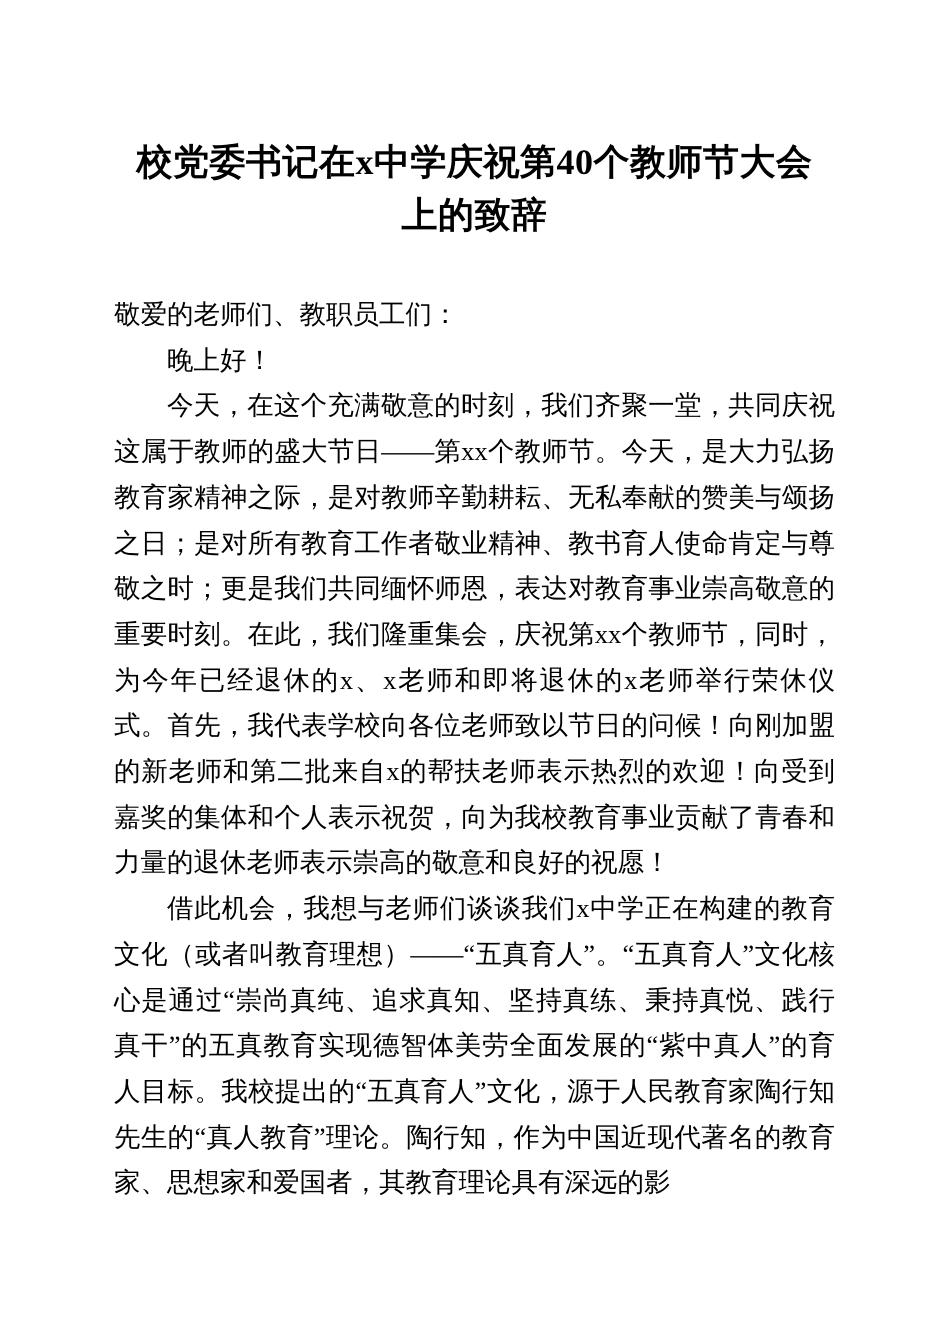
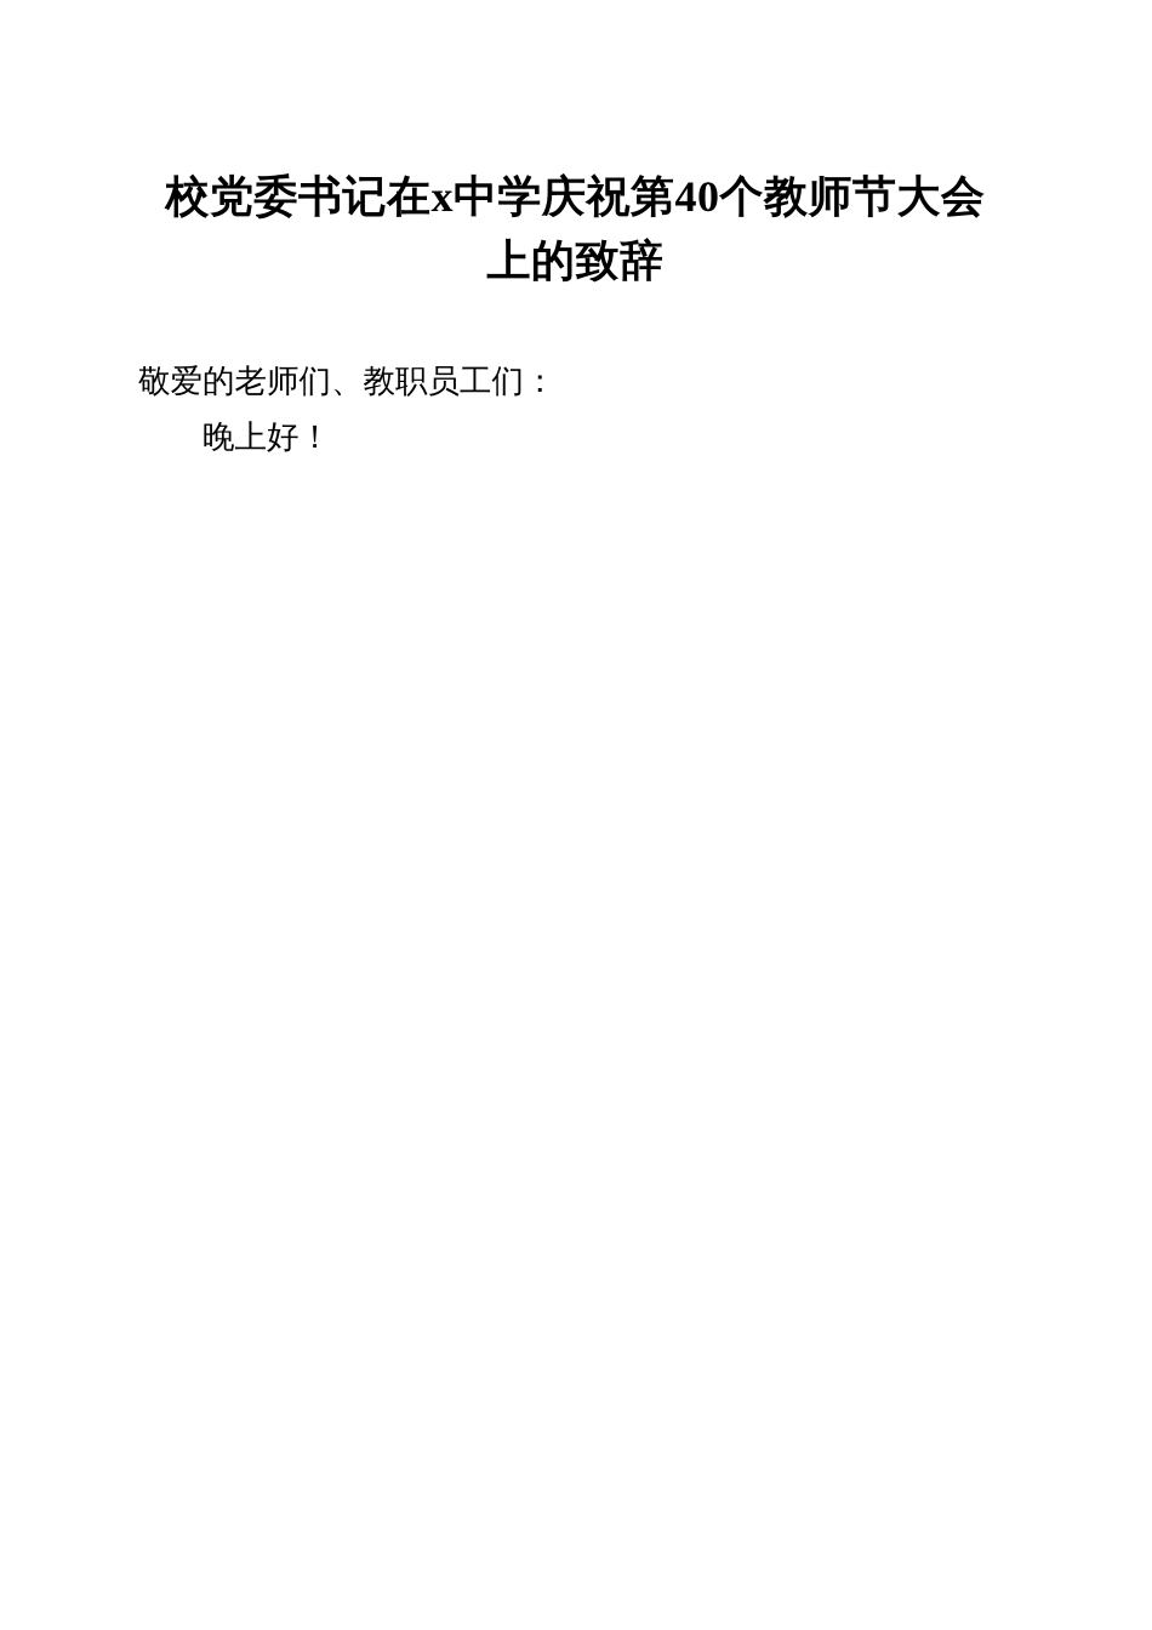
  校党委书记在x中学庆祝第40个教师节大会上的致辞
  敬爱的老师们、教职员工们：
  晚上好！
- 今天，在这个充满敬意的时刻，我们齐聚一堂，共同庆祝这属于教师的盛大节日——第xx个教师节。今天，是大力弘扬教育家精神之际，是对教师辛勤耕耘、无私奉献的赞美与颂扬之日；是对所有教育工作者敬业精神、教书育人使命肯定与尊敬之时；更是我们共同缅怀师恩，表达对教育事业崇高敬意的重要时刻。在此，我们隆重集会，庆祝第xx个教师节，同时，为今年已经退休的x、x老师和即将退休的x老师举行荣休仪式。首先，我代表学校向各位老师致以节日的问候！向刚加盟的新老师和第二批来自x的帮扶老师表示热烈的欢迎！向受到嘉奖的集体和个人表示祝贺，向为我校教育事业贡献了青春和力量的退休老师表示崇高的敬意和良好的祝愿！
- 借此机会，我想与老师们谈谈我们x中学正在构建的教育文化（或者叫教育理想）——“五真育人”。“五真育人”文化核心是通过“崇尚真纯、追求真知、坚持真练、秉持真悦、践行真干”的五真教育实现德智体美劳全面发展的“紫中真人”的育人目标。我校提出的“五真育人”文化，源于人民教育家陶行知先生的“真人教育”理论。陶行知，作为中国近现代著名的教育家、思想家和爱国者，其教育理论具有深远的影
